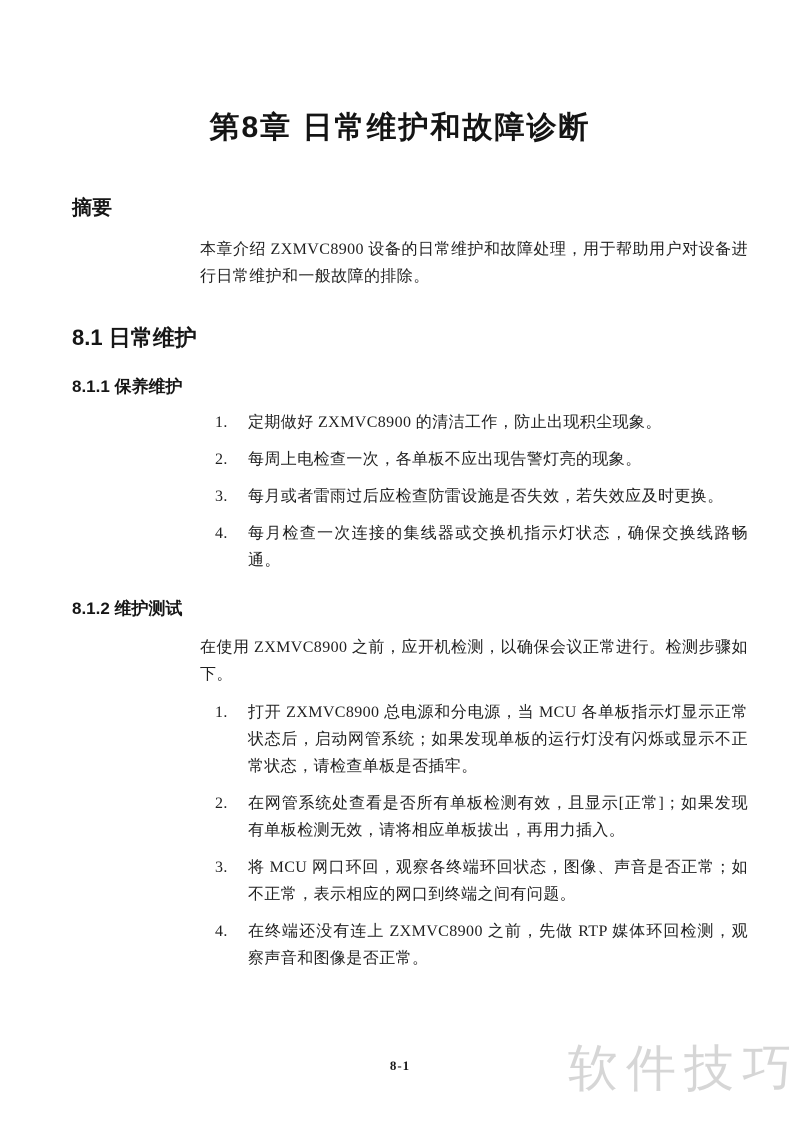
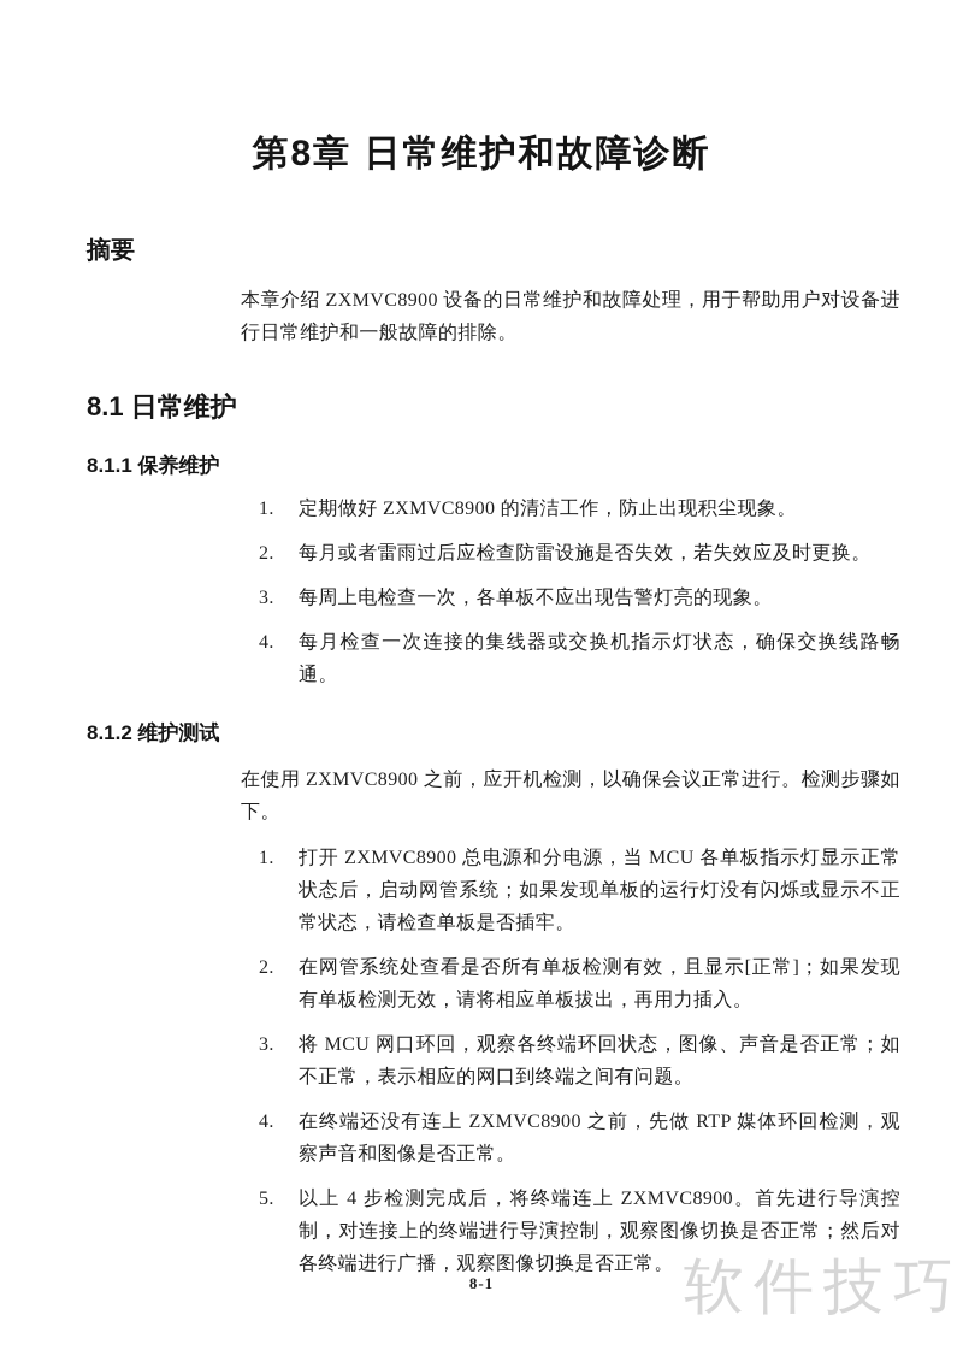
  第8章 日常维护和故障诊断
  摘要
  本章介绍 ZXMVC8900 设备的日常维护和故障处理，用于帮助用户对设备进行日常维护和一般故障的排除。
  8.1 日常维护
  8.1.1 保养维护
  1.
  定期做好 ZXMVC8900 的清洁工作，防止出现积尘现象。
  2.
- 每周上电检查一次，各单板不应出现告警灯亮的现象。
+ 每月或者雷雨过后应检查防雷设施是否失效，若失效应及时更换。
  3.
- 每月或者雷雨过后应检查防雷设施是否失效，若失效应及时更换。
+ 每周上电检查一次，各单板不应出现告警灯亮的现象。
  4.
  每月检查一次连接的集线器或交换机指示灯状态，确保交换线路畅通。
  8.1.2 维护测试
  在使用 ZXMVC8900 之前，应开机检测，以确保会议正常进行。检测步骤如下。
  1.
  打开 ZXMVC8900 总电源和分电源，当 MCU 各单板指示灯显示正常状态后，启动网管系统；如果发现单板的运行灯没有闪烁或显示不正常状态，请检查单板是否插牢。
  2.
  在网管系统处查看是否所有单板检测有效，且显示[正常]；如果发现有单板检测无效，请将相应单板拔出，再用力插入。
  3.
  将 MCU 网口环回，观察各终端环回状态，图像、声音是否正常；如不正常，表示相应的网口到终端之间有问题。
  4.
  在终端还没有连上 ZXMVC8900 之前，先做 RTP 媒体环回检测，观察声音和图像是否正常。
+ 5.
+ 以上 4 步检测完成后，将终端连上 ZXMVC8900。首先进行导演控制，对连接上的终端进行导演控制，观察图像切换是否正常；然后对各终端进行广播，观察图像切换是否正常。
  8-1
  软件技巧
